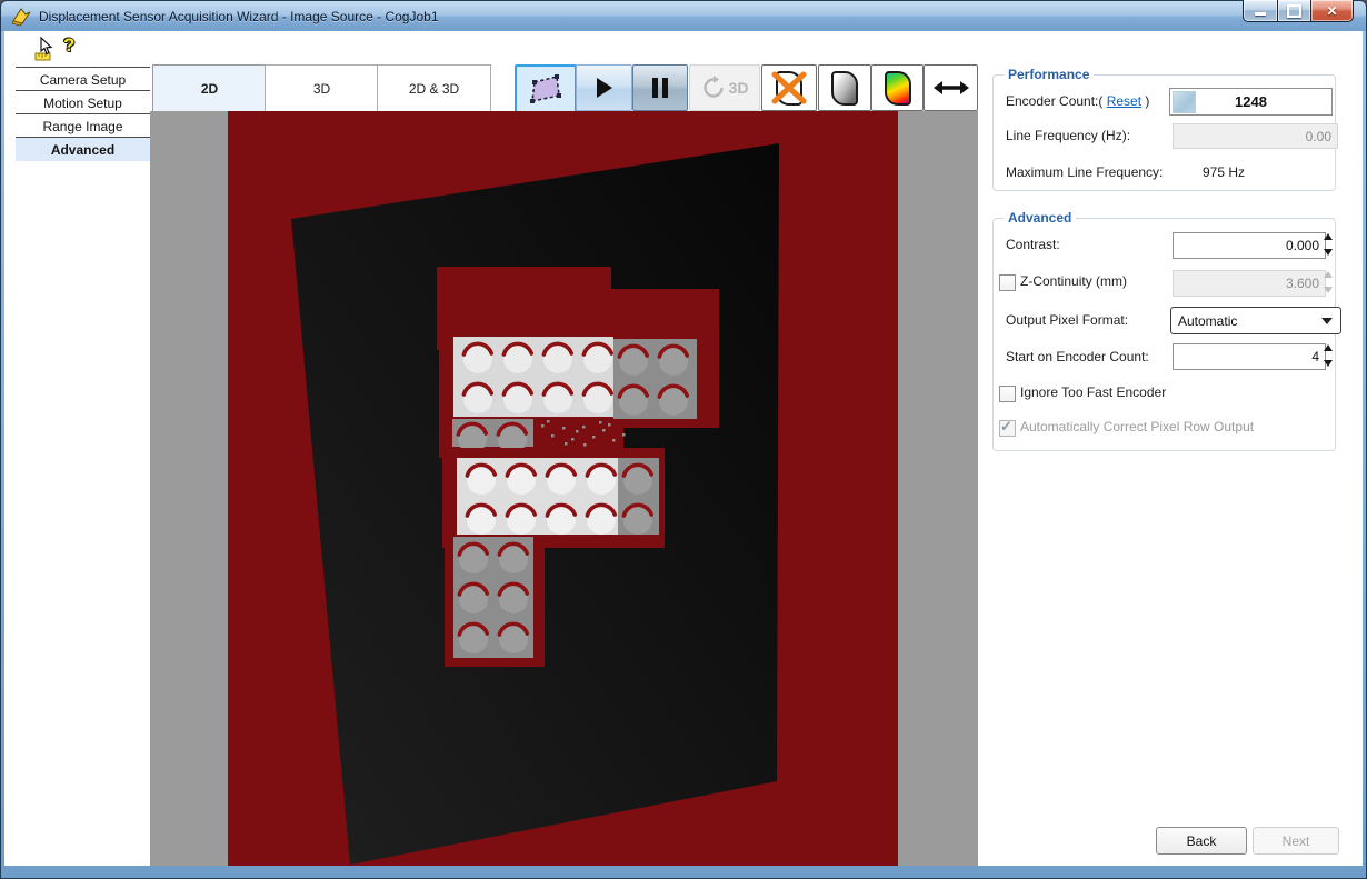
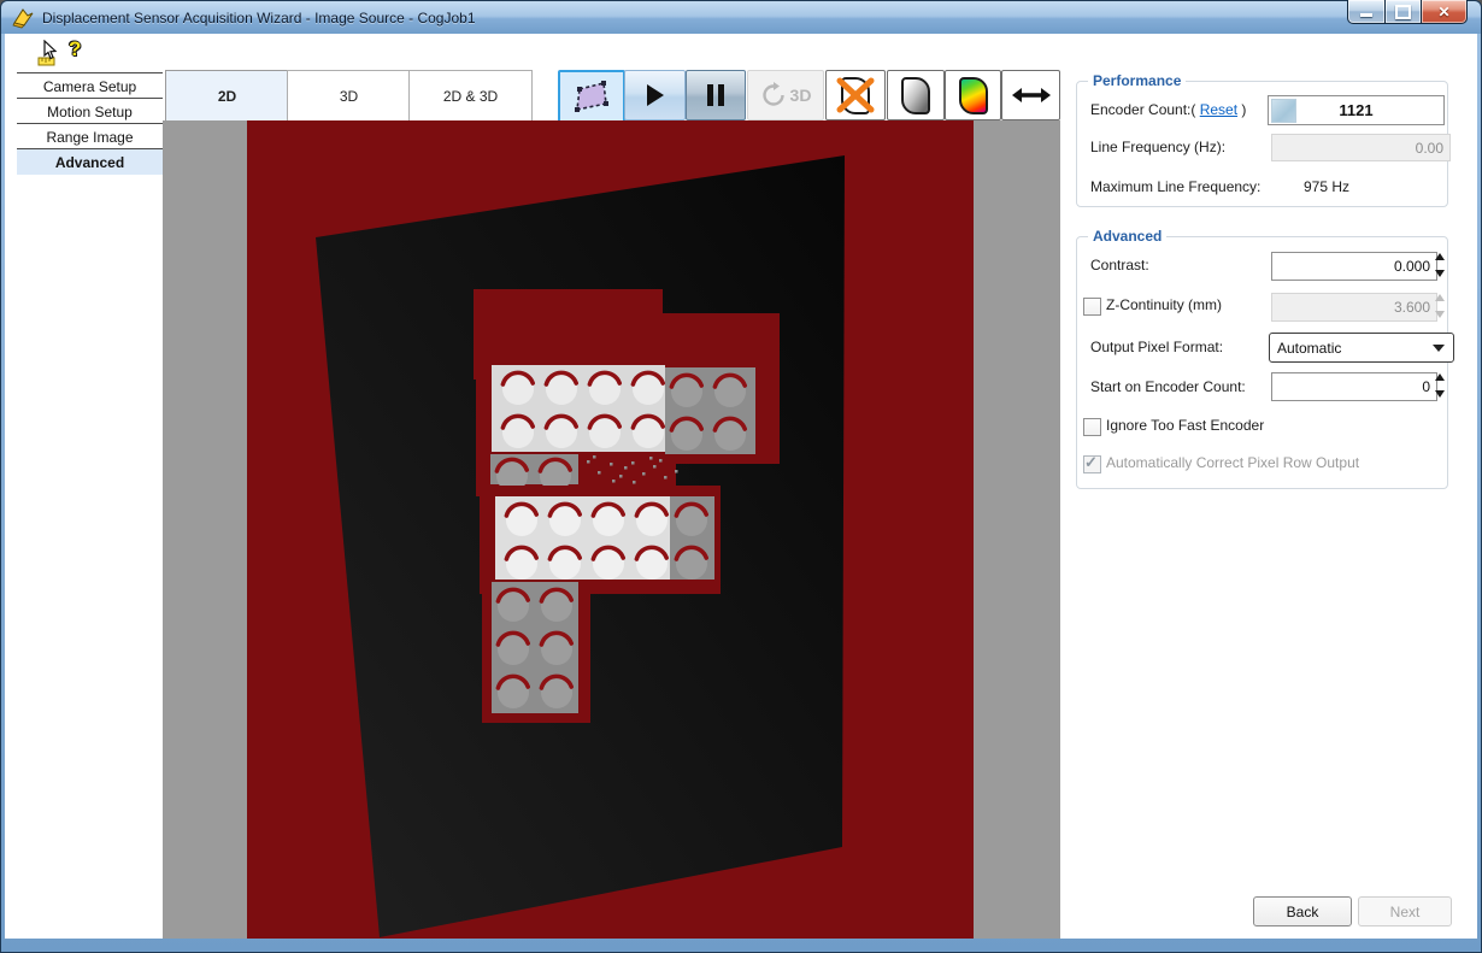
  Displacement Sensor Acquisition Wizard - Image Source - CogJob1
  ✕
  ?
  Camera Setup
  Motion Setup
  Range Image
  Advanced
  2D
  3D
  2D & 3D
  3D
  Performance
  Encoder Count:( Reset )
- 1248
+ 1121
  Line Frequency (Hz):
  0.00
  Maximum Line Frequency:
  975 Hz
  Advanced
  Contrast:
  0.000
  Z-Continuity (mm)
  3.600
  Output Pixel Format:
  Automatic
  Start on Encoder Count:
- 4
+ 0
  Ignore Too Fast Encoder
  Automatically Correct Pixel Row Output
  Back
  Next
